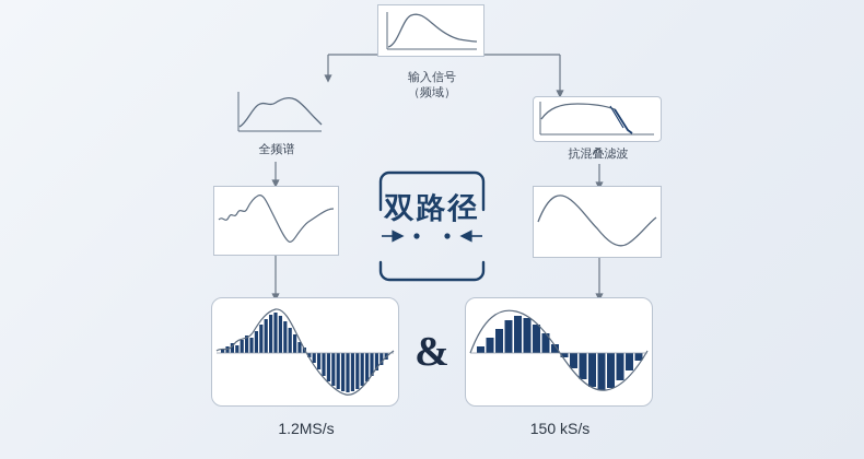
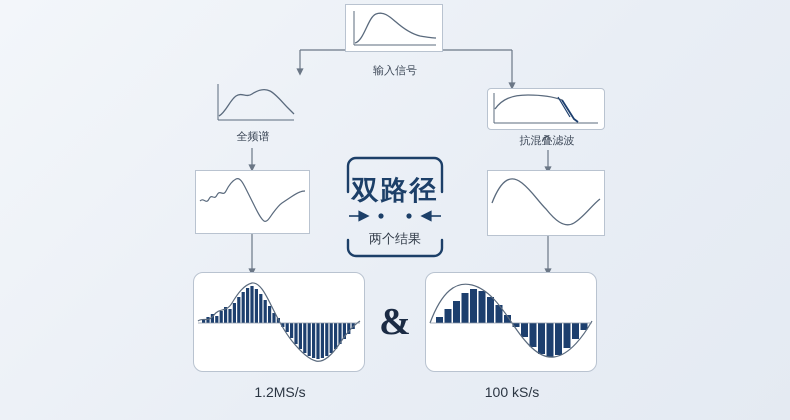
  输入信号
- （频域）
  全频谱
  抗混叠滤波
  双路径
+ 两个结果
  1.2MS/s
  &
- 150 kS/s
+ 100 kS/s
